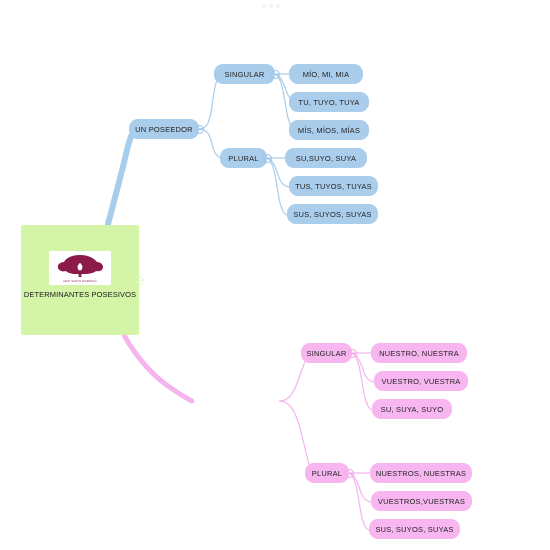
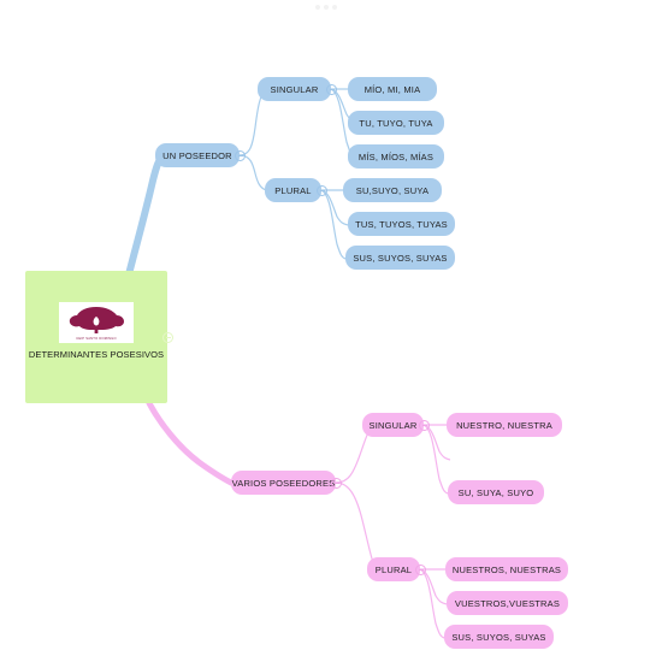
  DETERMINANTES POSESIVOS
  UN POSEEDOR
  SINGULAR
  MÍO, MI, MIA
  TU, TUYO, TUYA
  MÍS, MÍOS, MÍAS
  PLURAL
  SU,SUYO, SUYA
  TUS, TUYOS, TUYAS
  SUS, SUYOS, SUYAS
+ VARIOS POSEEDORES
  SINGULAR
  NUESTRO, NUESTRA
- VUESTRO, VUESTRA
  SU, SUYA, SUYO
  PLURAL
  NUESTROS, NUESTRAS
  VUESTROS,VUESTRAS
  SUS, SUYOS, SUYAS
